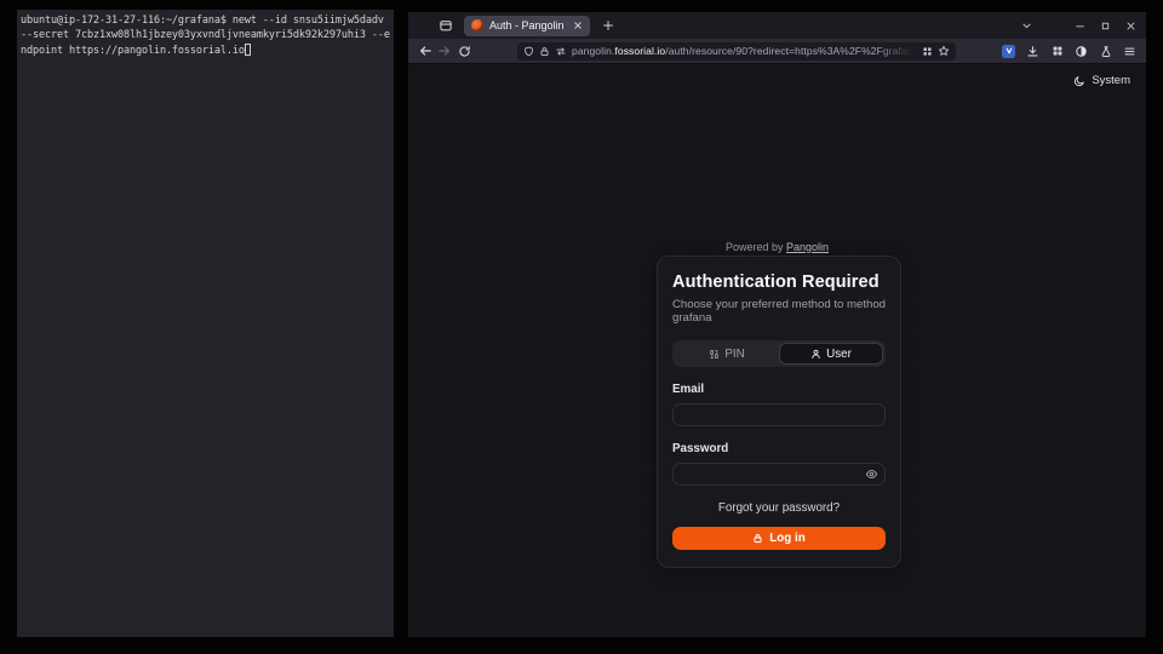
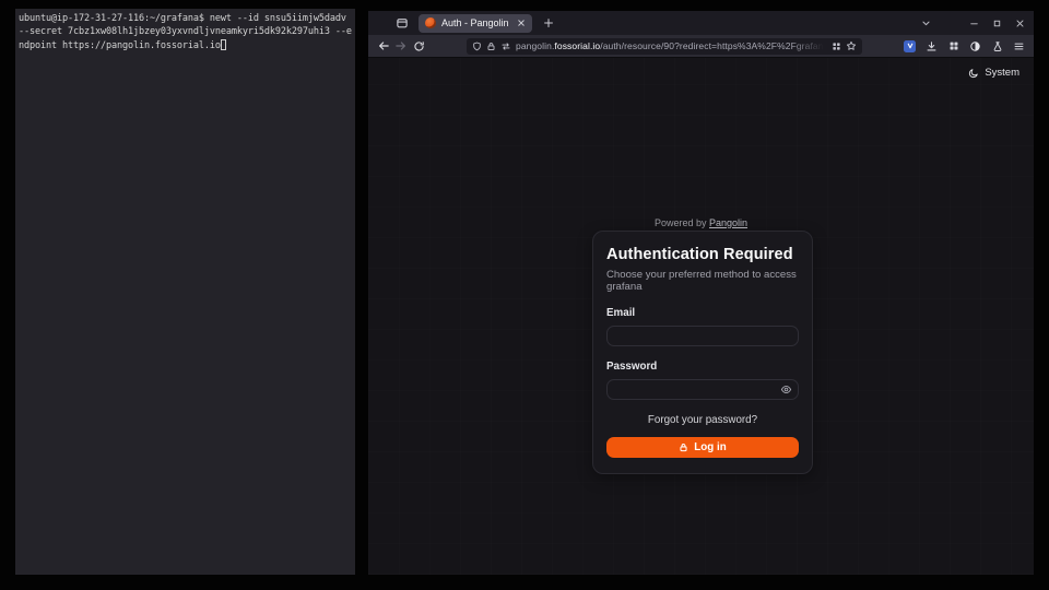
  ubuntu@ip-172-31-27-116:~/grafana$ newt --id snsu5iimjw5dadv
  --secret 7cbz1xw08lh1jbzey03yxvndljvneamkyri5dk92k297uhi3 --e
  ndpoint https://pangolin.fossorial.io
  Auth - Pangolin
  pangolin.fossorial.io/auth/resource/90?redirect=https%3A%2F%2Fgrafana
  System
  Powered by Pangolin
  Authentication Required
- Choose your preferred method to method grafana
+ Choose your preferred method to access grafana
- PIN
- User
  Email
  Password
  Forgot your password?
  Log in
